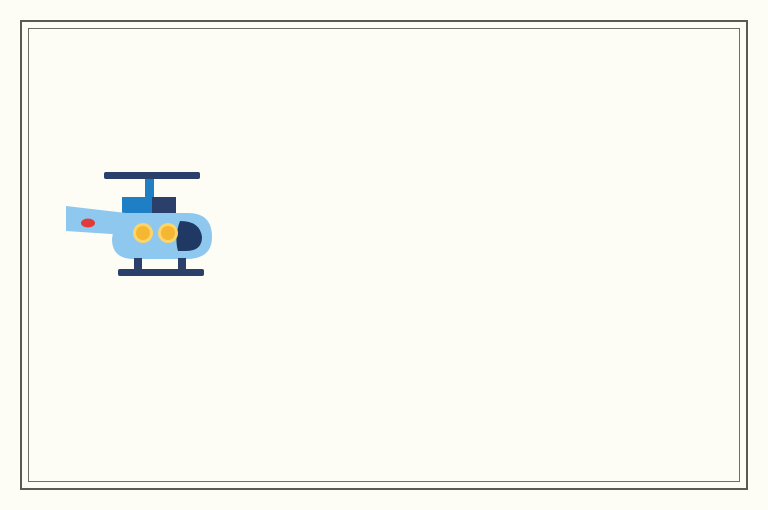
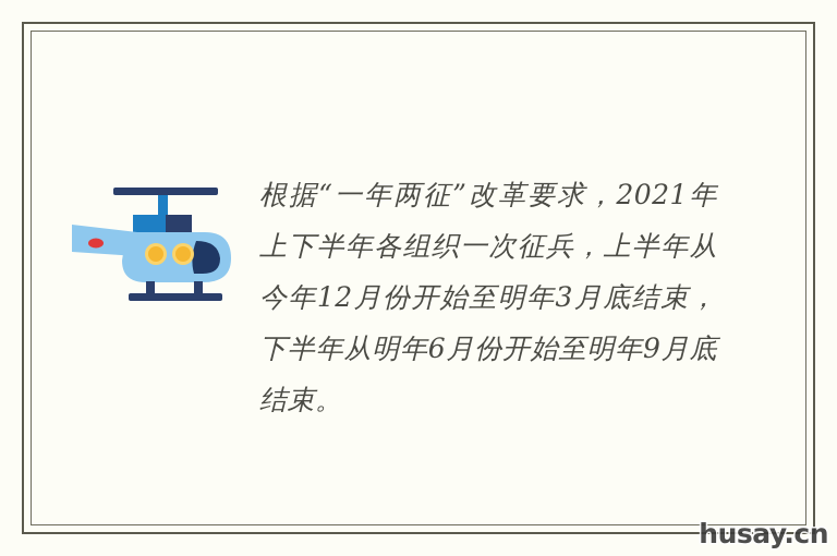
+ 根据“一年两征”改革要求，2021年上下半年各组织一次征兵，上半年从今年12月份开始至明年3月底结束，下半年从明年6月份开始至明年9月底结束。
+ husay.cn
